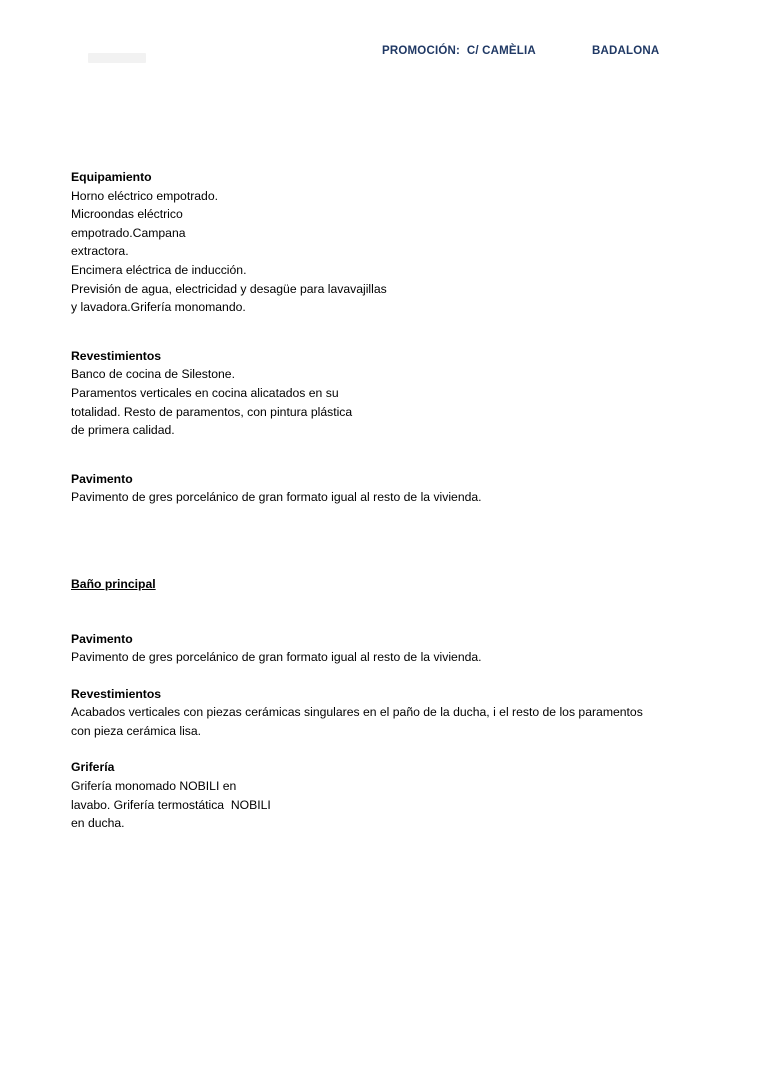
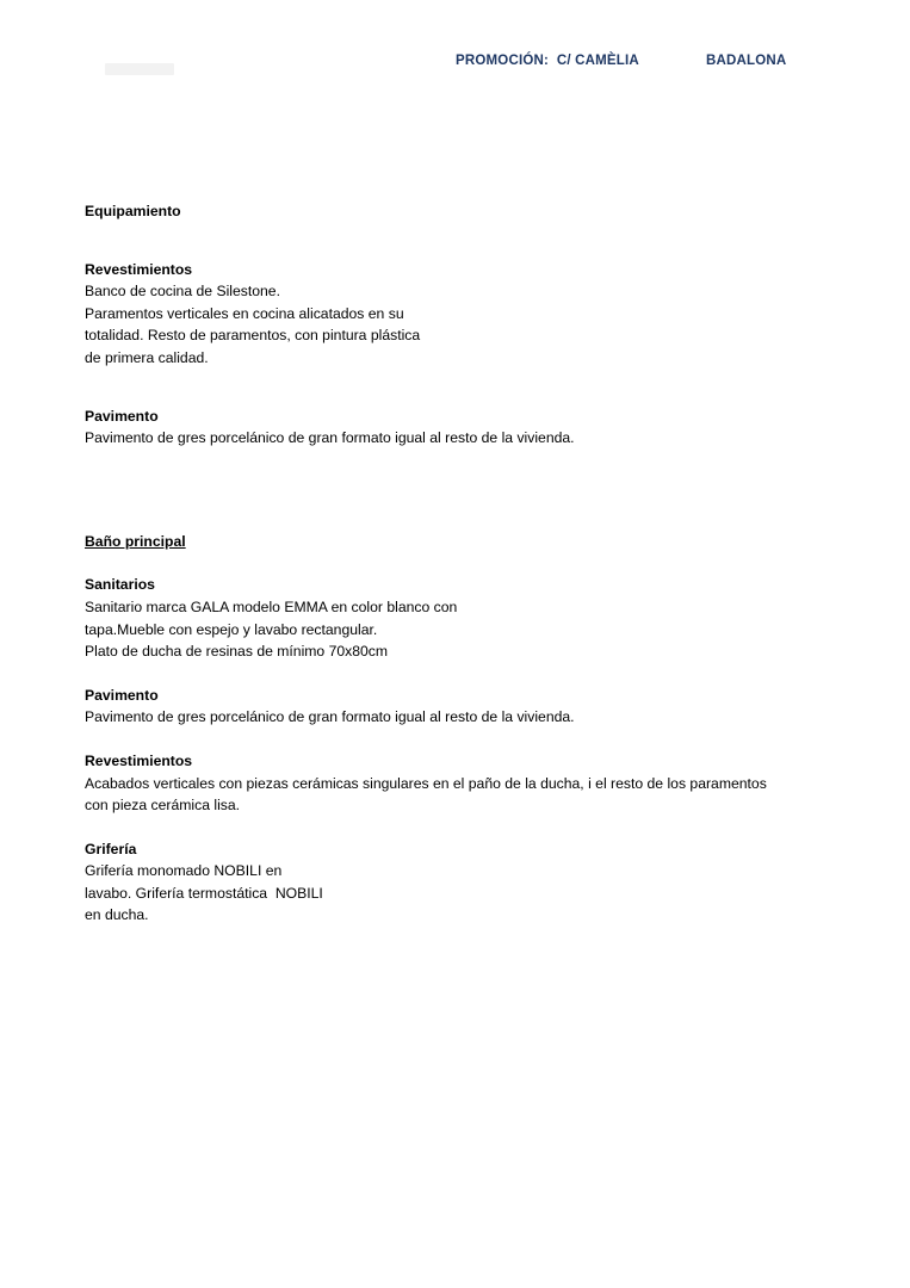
  PROMOCIÓN: C/ CAMÈLIA
  BADALONA
  Equipamiento
- Horno eléctrico empotrado.
- Microondas eléctrico
- empotrado.Campana
- extractora.
- Encimera eléctrica de inducción.
- Previsión de agua, electricidad y desagüe para lavavajillas
- y lavadora.Grifería monomando.
  Revestimientos
  Banco de cocina de Silestone.
  Paramentos verticales en cocina alicatados en su
  totalidad. Resto de paramentos, con pintura plástica
  de primera calidad.
  Pavimento
  Pavimento de gres porcelánico de gran formato igual al resto de la vivienda.
  Baño principal
+ Sanitarios
+ Sanitario marca GALA modelo EMMA en color blanco con
+ tapa.Mueble con espejo y lavabo rectangular.
+ Plato de ducha de resinas de mínimo 70x80cm
  Pavimento
  Pavimento de gres porcelánico de gran formato igual al resto de la vivienda.
  Revestimientos
  Acabados verticales con piezas cerámicas singulares en el paño de la ducha, i el resto de los paramentos
  con pieza cerámica lisa.
  Grifería
  Grifería monomado NOBILI en
  lavabo. Grifería termostática NOBILI
  en ducha.
